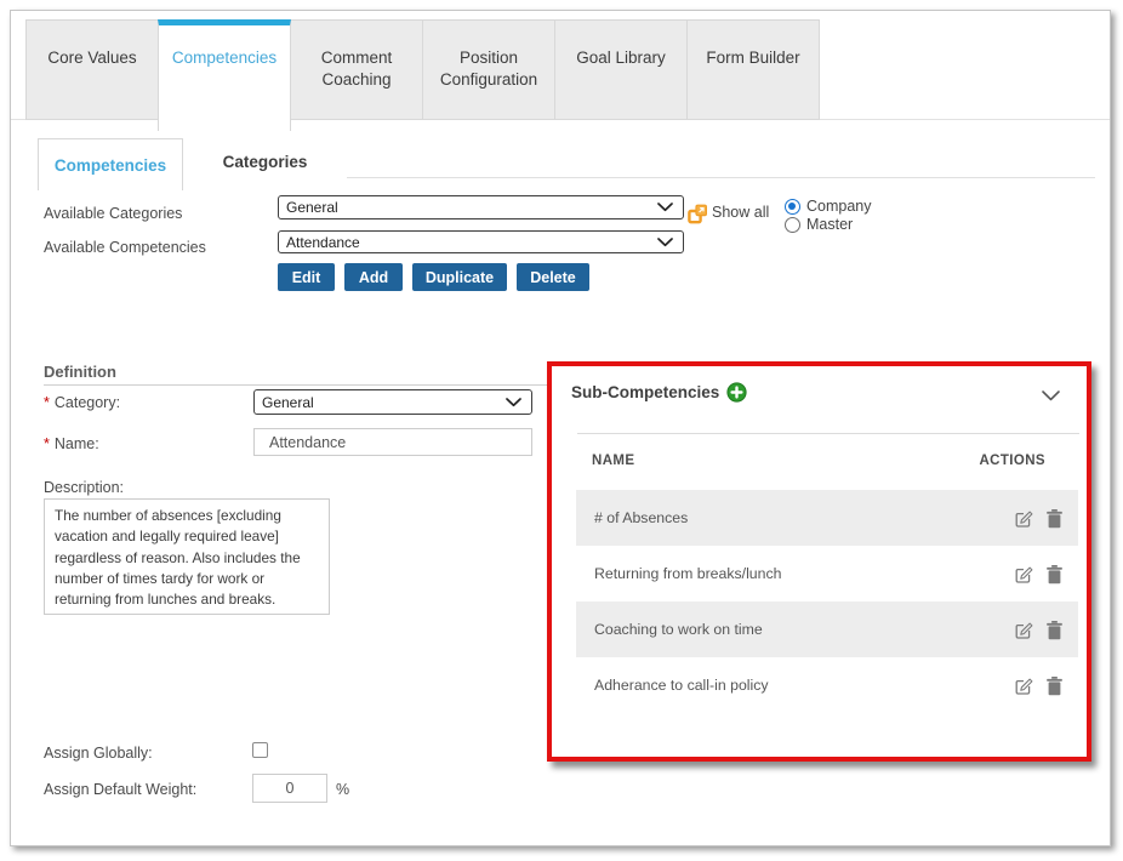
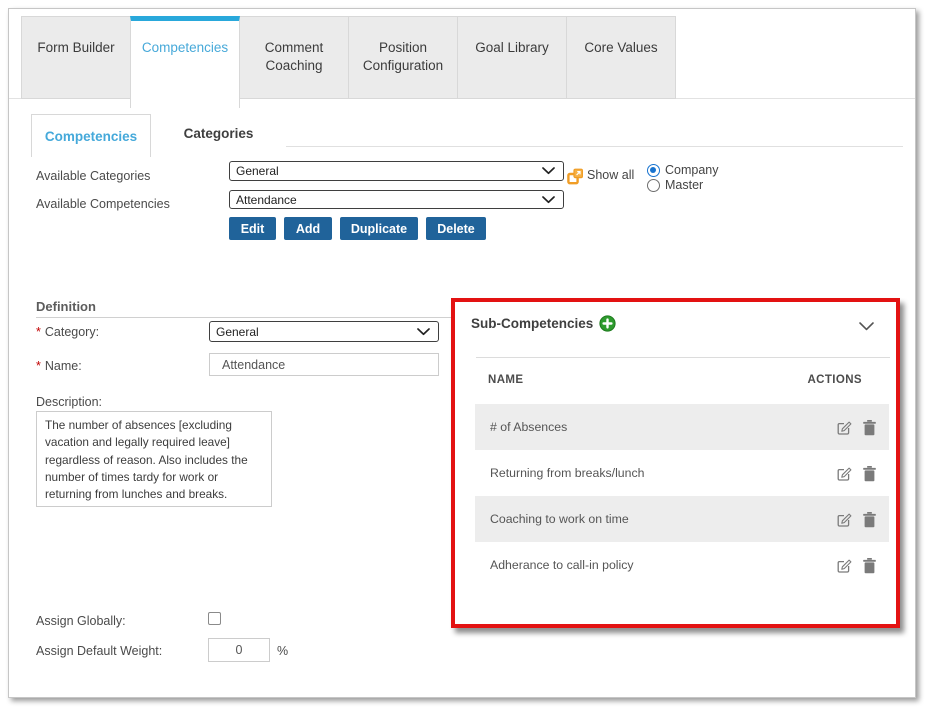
- Core Values
+ Form Builder
  Competencies
  Comment Coaching
  Position Configuration
  Goal Library
- Form Builder
+ Core Values
  Competencies
  Categories
  Available Categories
  General
  Show all
  Company
  Master
  Available Competencies
  Attendance
  Edit
  Add
  Duplicate
  Delete
  Definition
  * Category:
  General
  * Name:
  Attendance
  Description:
  The number of absences [excluding
  vacation and legally required leave]
  regardless of reason. Also includes the
  number of times tardy for work or
  returning from lunches and breaks.
  Assign Globally:
  Assign Default Weight:
  0
  %
  Sub-Competencies
  NAME
  ACTIONS
  # of Absences
  Returning from breaks/lunch
  Coaching to work on time
  Adherance to call-in policy
